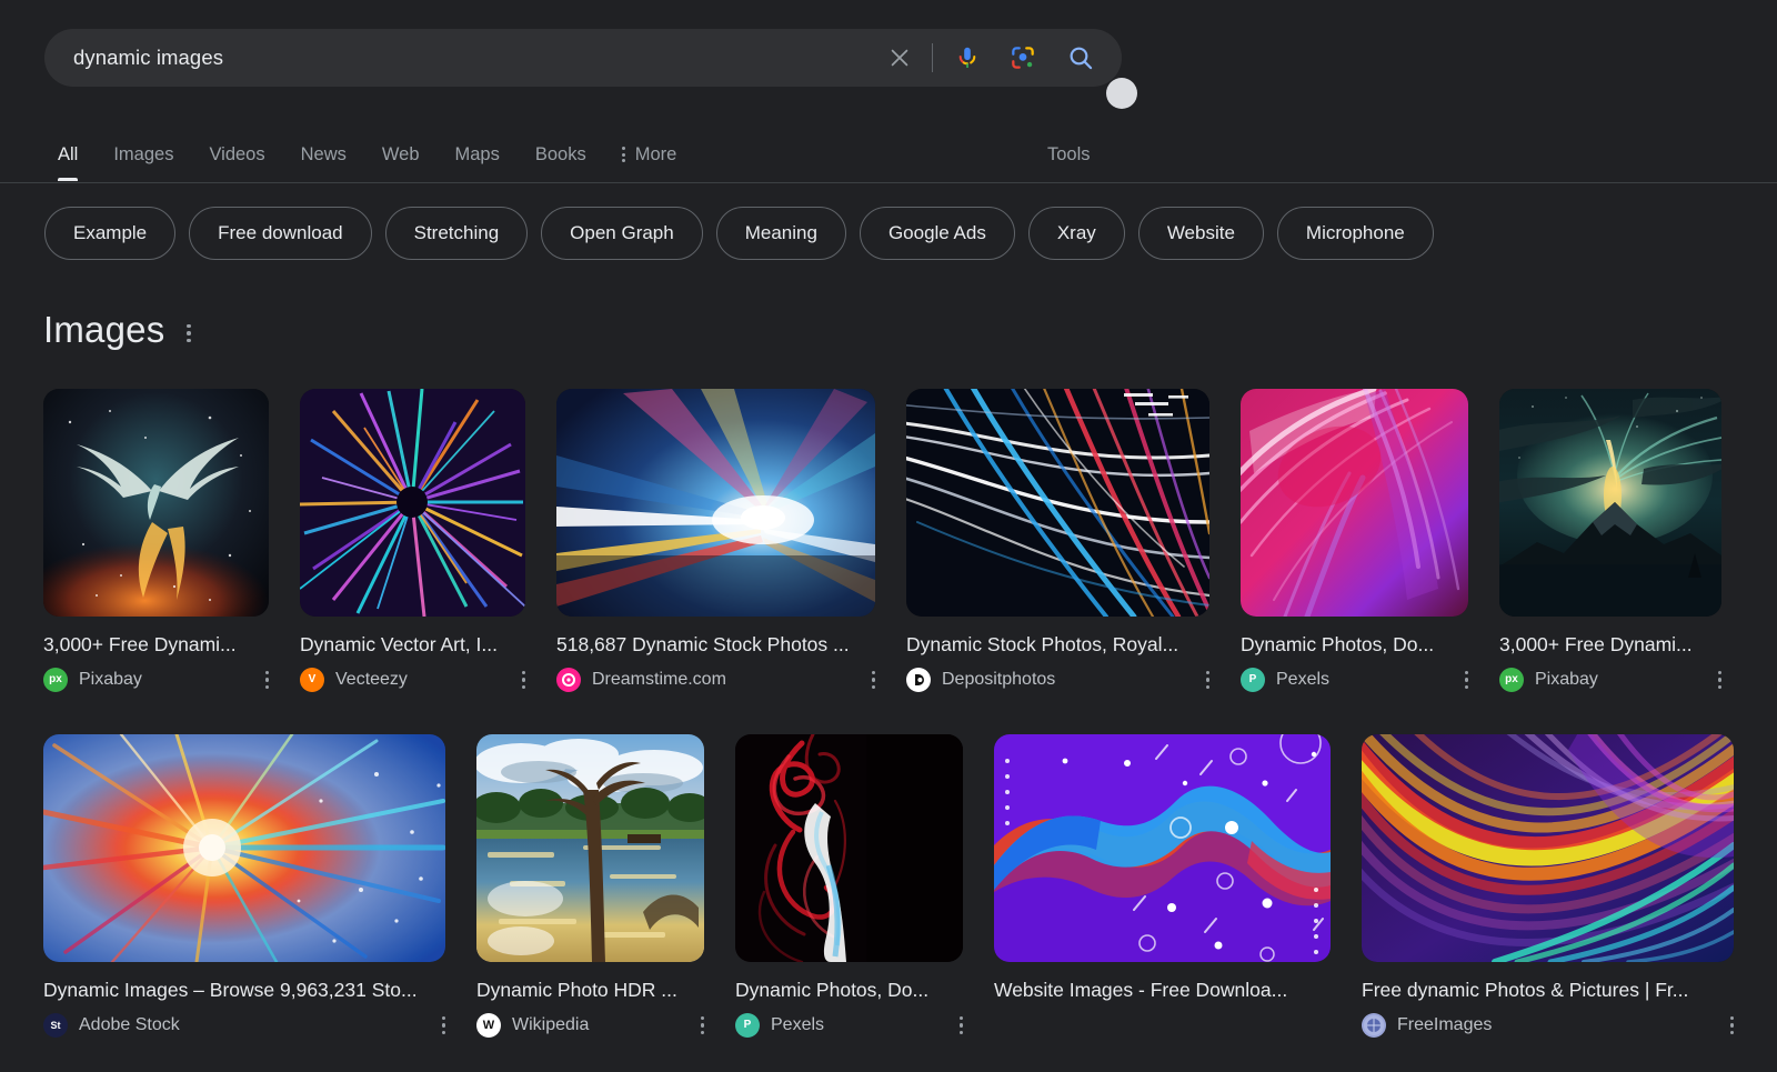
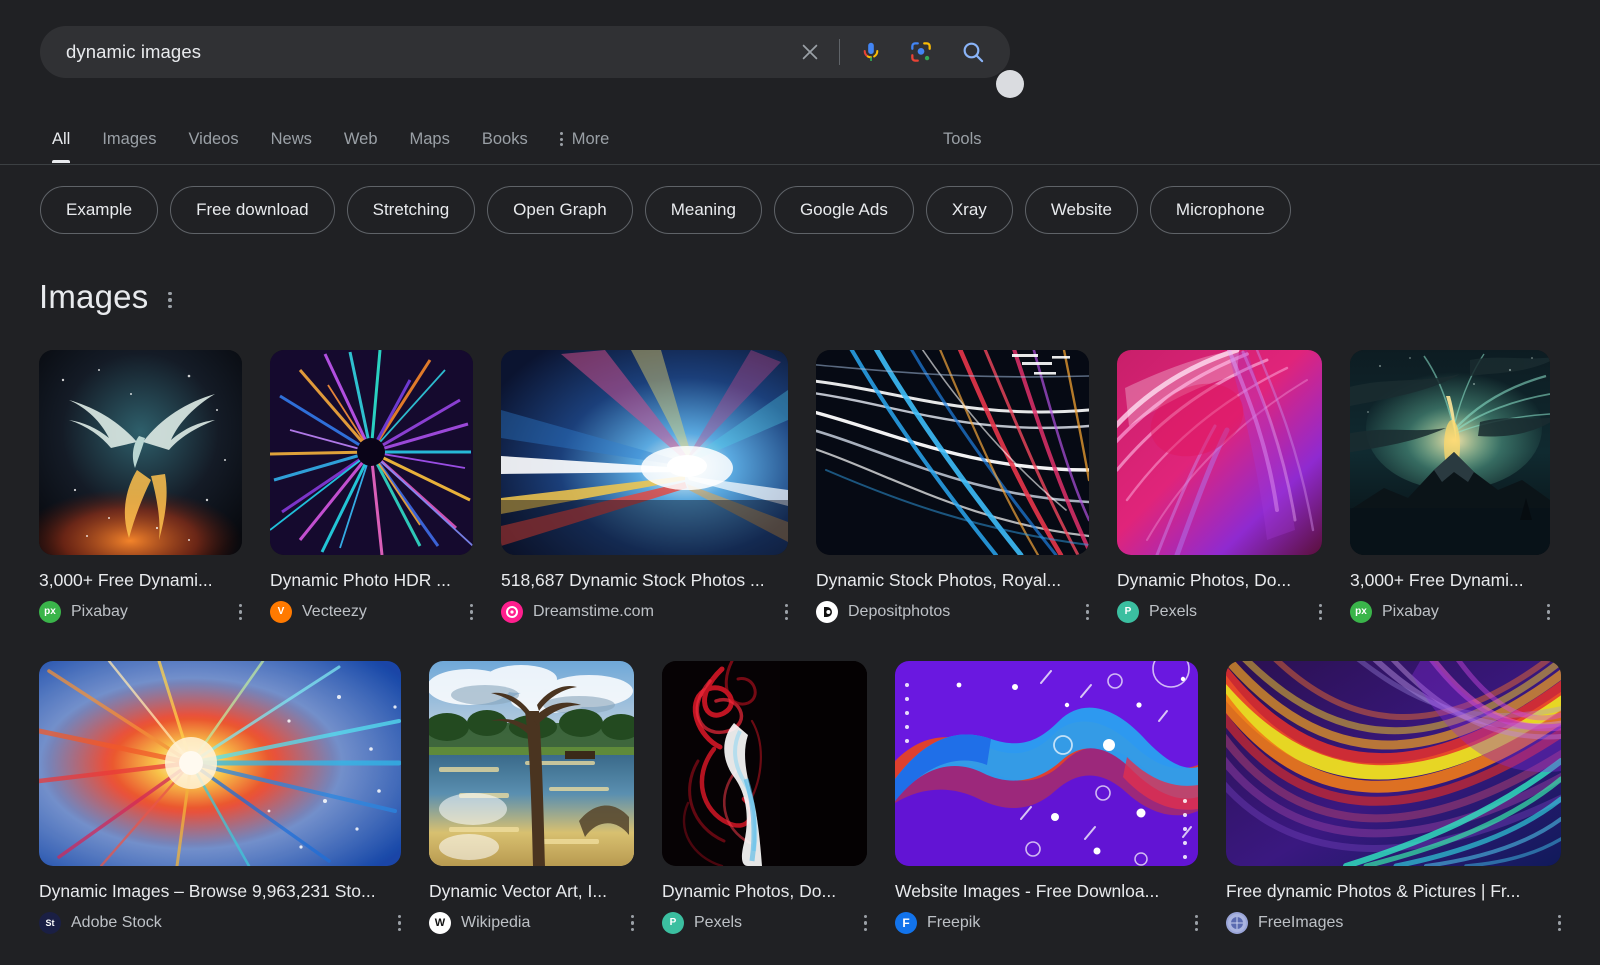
  dynamic images
  All
  Images
  Videos
  News
  Web
  Maps
  Books
  More
  Tools
  Example
  Free download
  Stretching
  Open Graph
  Meaning
  Google Ads
  Xray
  Website
  Microphone
  Images
  3,000+ Free Dynami...
  px
  Pixabay
- Dynamic Vector Art, I...
+ Dynamic Photo HDR ...
  V
  Vecteezy
  518,687 Dynamic Stock Photos ...
  Dreamstime.com
  Dynamic Stock Photos, Royal...
  Depositphotos
  Dynamic Photos, Do...
  P
  Pexels
  3,000+ Free Dynami...
  px
  Pixabay
  Dynamic Images – Browse 9,963,231 Sto...
  St
  Adobe Stock
- Dynamic Photo HDR ...
+ Dynamic Vector Art, I...
  W
  Wikipedia
  Dynamic Photos, Do...
  P
  Pexels
  Website Images - Free Downloa...
+ F
+ Freepik
  Free dynamic Photos & Pictures | Fr...
  FreeImages
